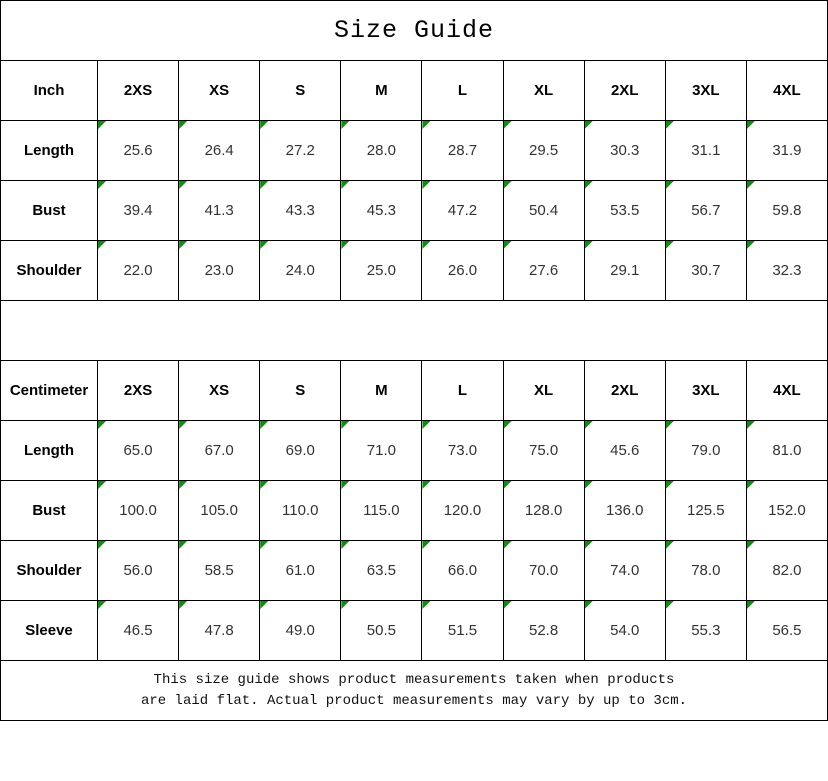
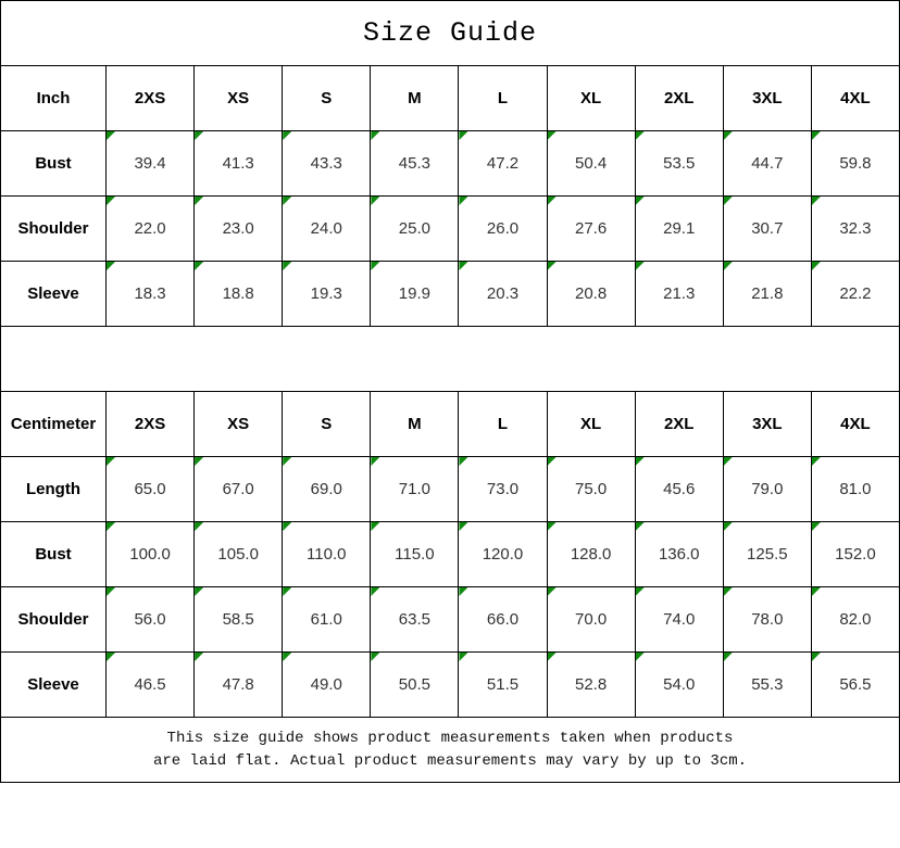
  Size Guide
  Inch	2XS	XS	S	M	L	XL	2XL	3XL	4XL
- Length	25.6	26.4	27.2	28.0	28.7	29.5	30.3	31.1	31.9
- Bust	39.4	41.3	43.3	45.3	47.2	50.4	53.5	56.7	59.8
+ Bust	39.4	41.3	43.3	45.3	47.2	50.4	53.5	44.7	59.8
  Shoulder	22.0	23.0	24.0	25.0	26.0	27.6	29.1	30.7	32.3
+ Sleeve	18.3	18.8	19.3	19.9	20.3	20.8	21.3	21.8	22.2
  Centimeter	2XS	XS	S	M	L	XL	2XL	3XL	4XL
  Length	65.0	67.0	69.0	71.0	73.0	75.0	45.6	79.0	81.0
  Bust	100.0	105.0	110.0	115.0	120.0	128.0	136.0	125.5	152.0
  Shoulder	56.0	58.5	61.0	63.5	66.0	70.0	74.0	78.0	82.0
  Sleeve	46.5	47.8	49.0	50.5	51.5	52.8	54.0	55.3	56.5
  This size guide shows product measurements taken when products are laid flat. Actual product measurements may vary by up to 3cm.
